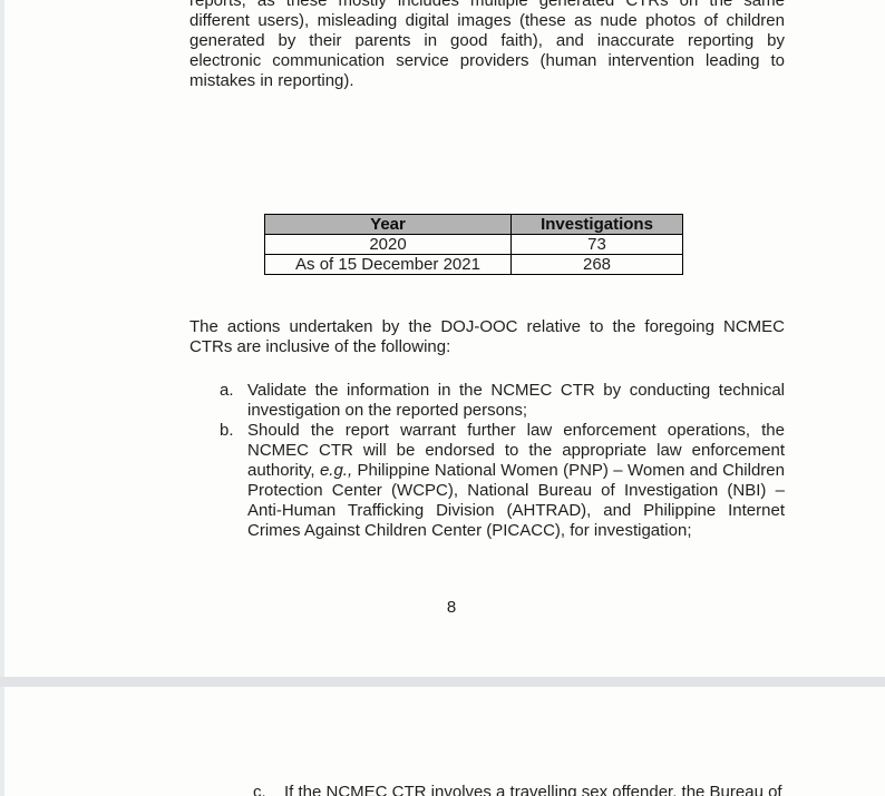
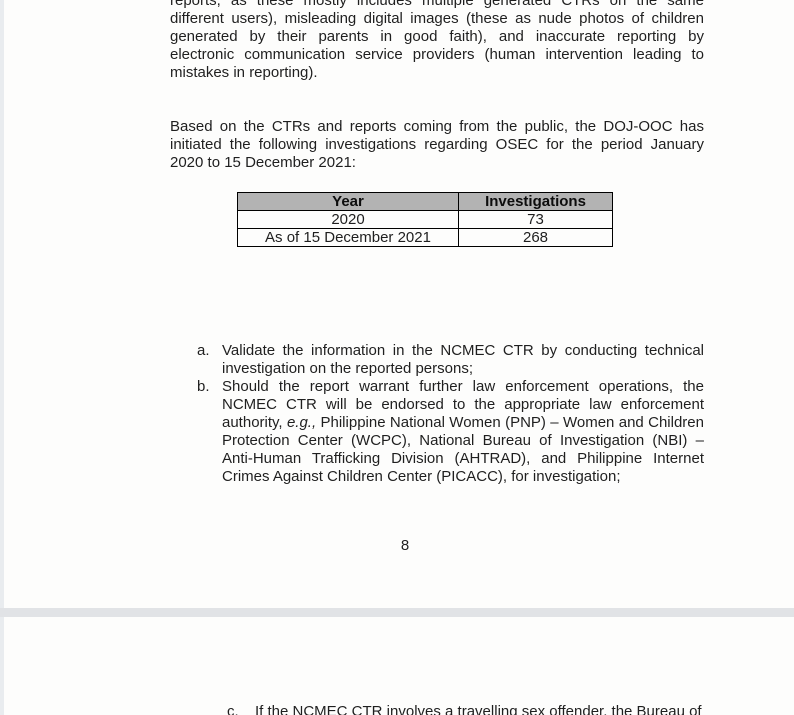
  reports, as these mostly includes multiple generated CTRs on the same
  different users), misleading digital images (these as nude photos of children
  generated by their parents in good faith), and inaccurate reporting by
  electronic communication service providers (human intervention leading to
  mistakes in reporting).
+ Based on the CTRs and reports coming from the public, the DOJ-OOC has
+ initiated the following investigations regarding OSEC for the period January
+ 2020 to 15 December 2021:
  Year	Investigations
  2020	73
  As of 15 December 2021	268
- The actions undertaken by the DOJ-OOC relative to the foregoing NCMEC
- CTRs are inclusive of the following:
  a.
  Validate the information in the NCMEC CTR by conducting technical
  investigation on the reported persons;
  b.
  Should the report warrant further law enforcement operations, the
  NCMEC CTR will be endorsed to the appropriate law enforcement
  authority, e.g., Philippine National Women (PNP) – Women and Children
  Protection Center (WCPC), National Bureau of Investigation (NBI) –
  Anti-Human Trafficking Division (AHTRAD), and Philippine Internet
  Crimes Against Children Center (PICACC), for investigation;
  8
  c.
  If the NCMEC CTR involves a travelling sex offender, the Bureau of
